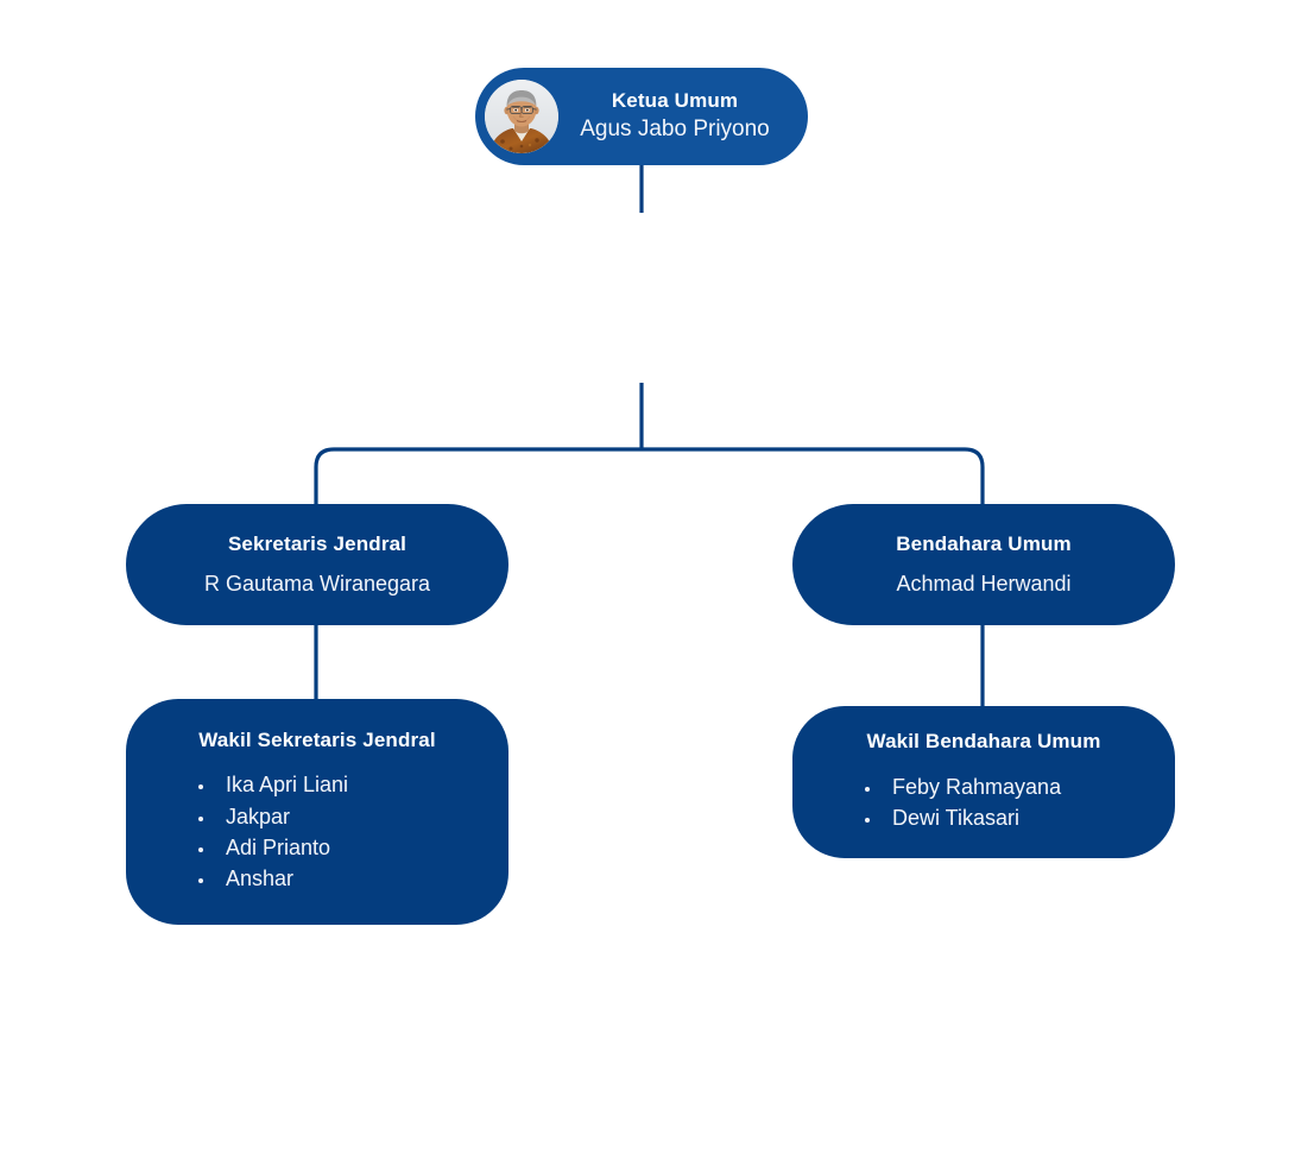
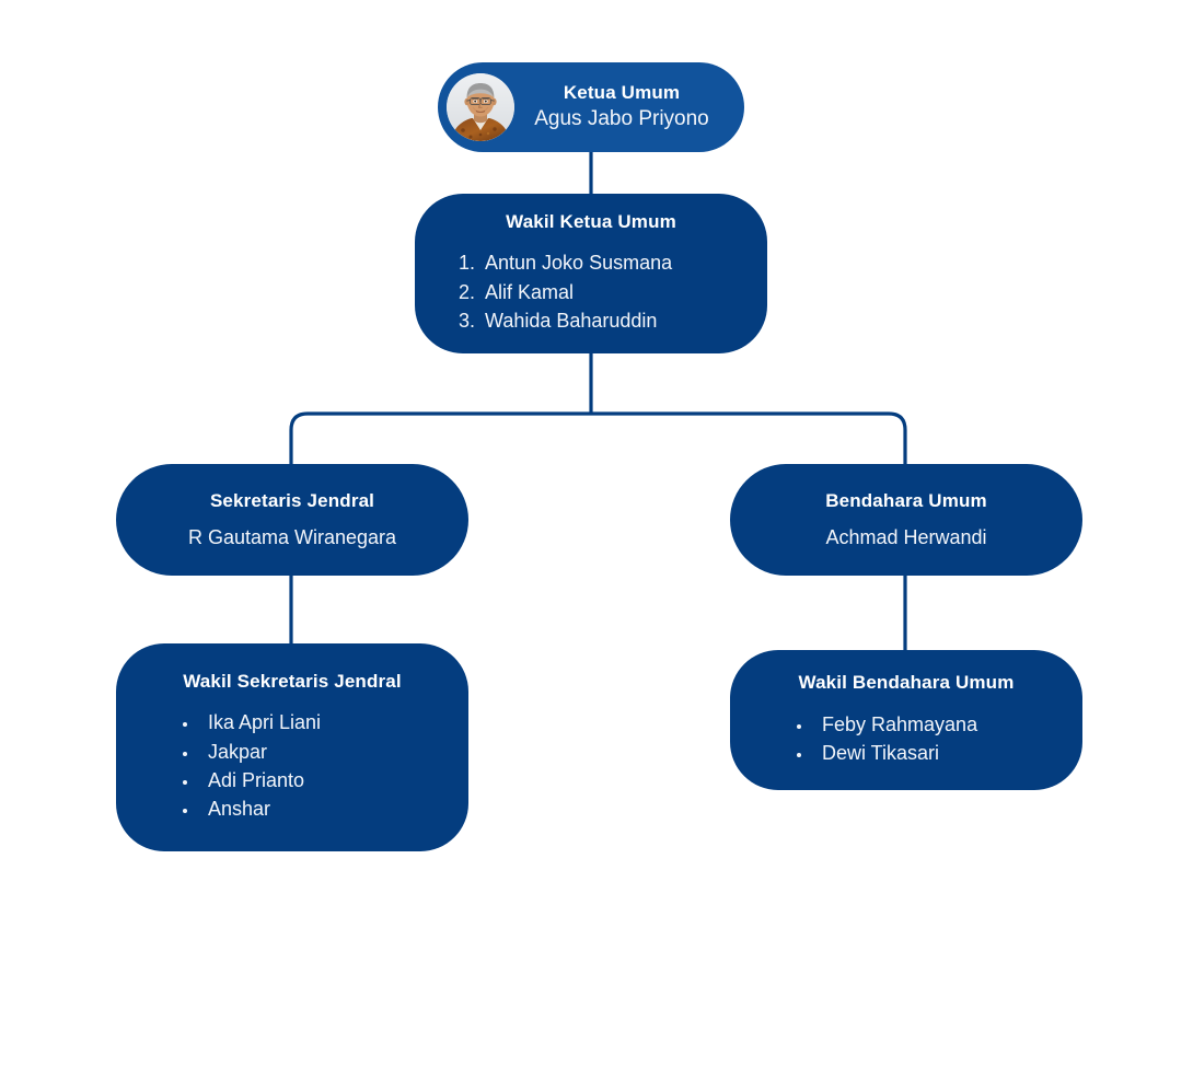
  Ketua Umum
  Agus Jabo Priyono
+ Wakil Ketua Umum
+ Antun Joko Susmana
+ Alif Kamal
+ Wahida Baharuddin
  Sekretaris Jendral
  R Gautama Wiranegara
  Bendahara Umum
  Achmad Herwandi
  Wakil Sekretaris Jendral
  Ika Apri Liani
  Jakpar
  Adi Prianto
  Anshar
  Wakil Bendahara Umum
  Feby Rahmayana
  Dewi Tikasari
